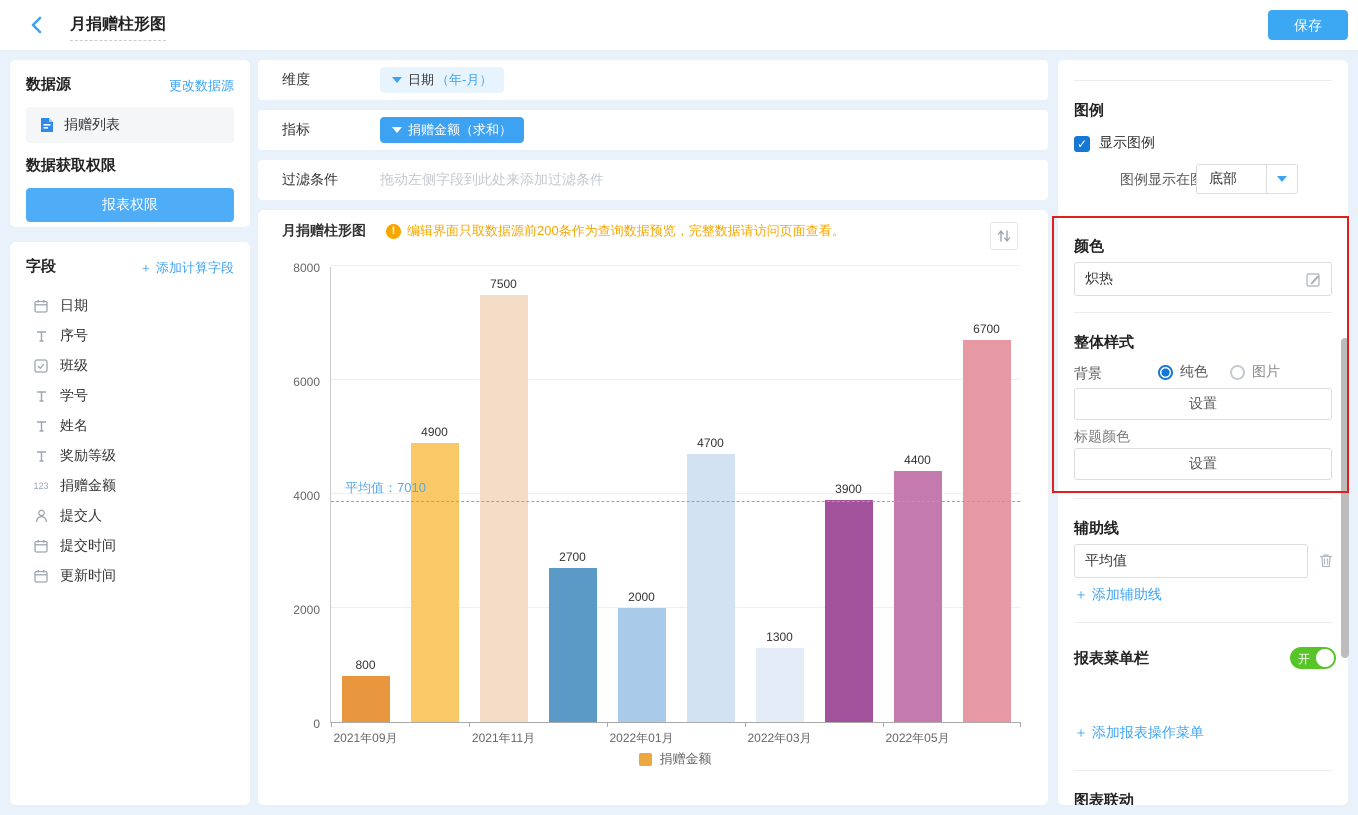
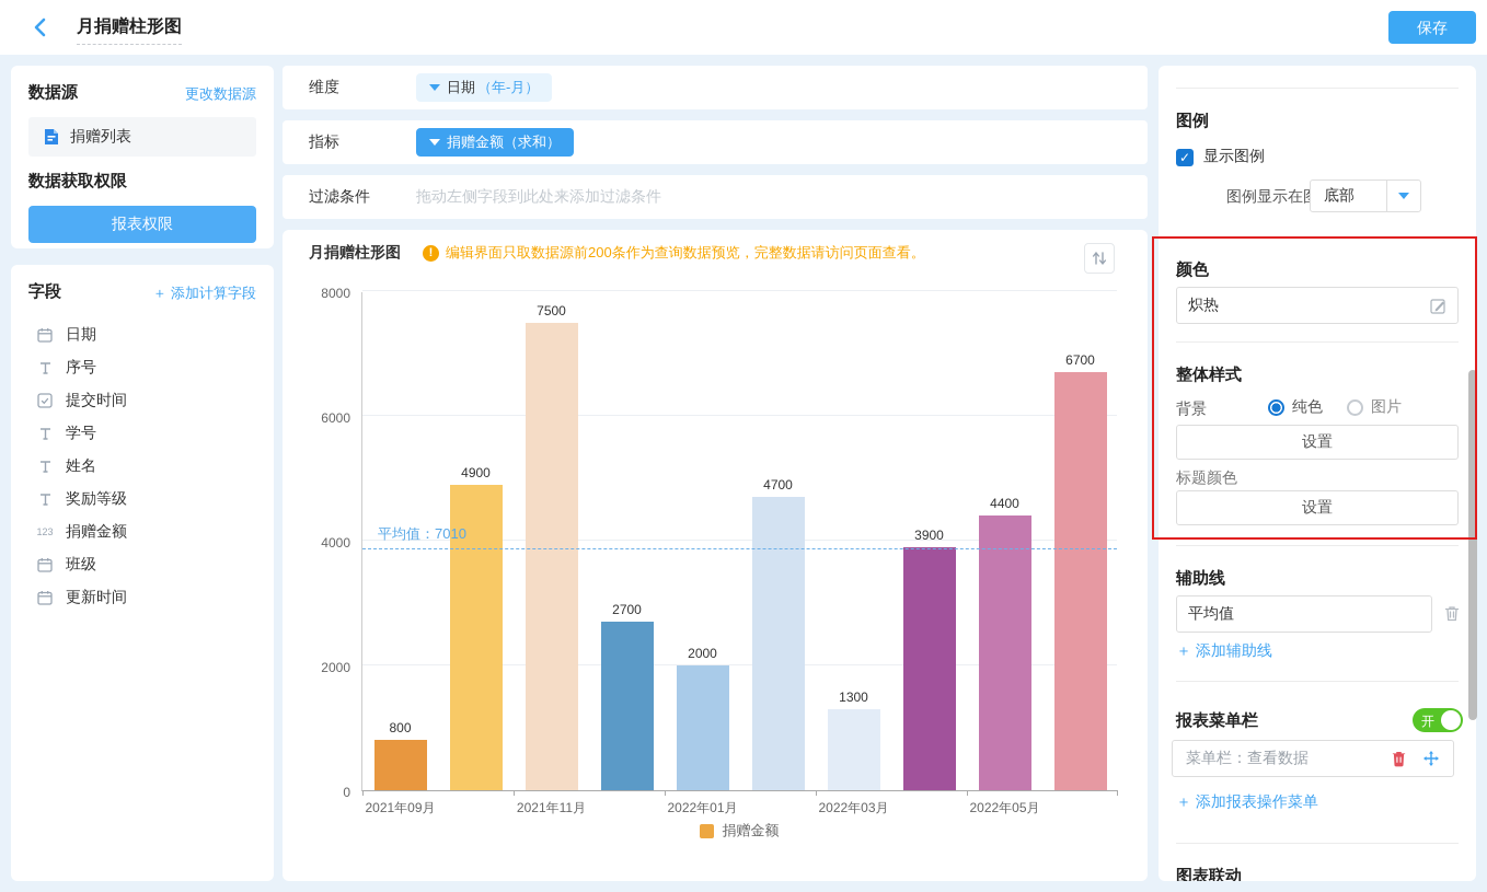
  月捐赠柱形图
  保存
  数据源
  更改数据源
  捐赠列表
  数据获取权限
  报表权限
  字段
  ＋ 添加计算字段
  日期
  序号
- 班级
+ 提交时间
  学号
  姓名
  奖励等级
  123
  捐赠金额
- 提交人
- 提交时间
+ 班级
  更新时间
  维度
  日期
  （年-月）
  指标
  捐赠金额（求和）
  过滤条件
  拖动左侧字段到此处来添加过滤条件
  月捐赠柱形图
  !
  编辑界面只取数据源前200条作为查询数据预览，完整数据请访问页面查看。
  0
  2000
  4000
  6000
  8000
  800
  4900
  7500
  2700
  2000
  4700
  1300
  3900
  4400
  6700
  2021年09月
  2021年11月
  2022年01月
  2022年03月
  2022年05月
  平均值：7010
  捐赠金额
  图例
  ✓
  显示图例
  图例显示在
  底部
  颜色
  炽热
  整体样式
  背景
  纯色
  图片
  设置
  标题颜色
  设置
  辅助线
  平均值
  ＋ 添加辅助线
  报表菜单栏
  开
+ 菜单栏：查看数据
  ＋ 添加报表操作菜单
  图表联动
